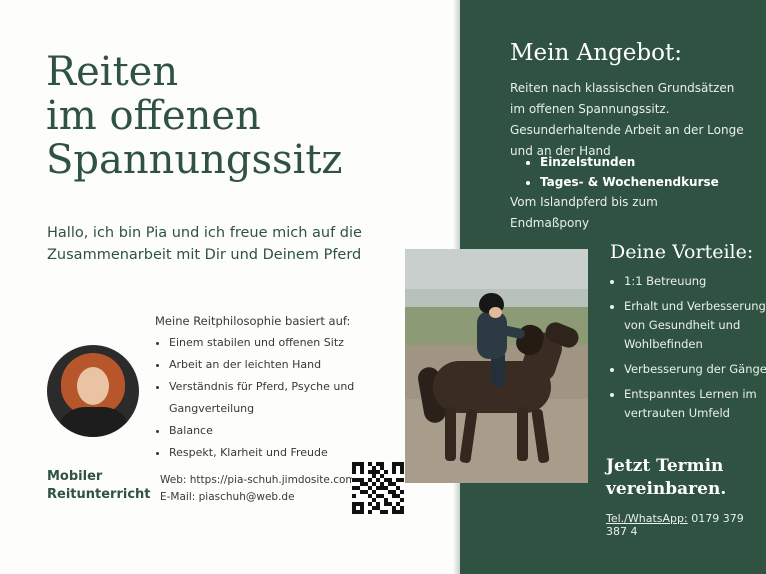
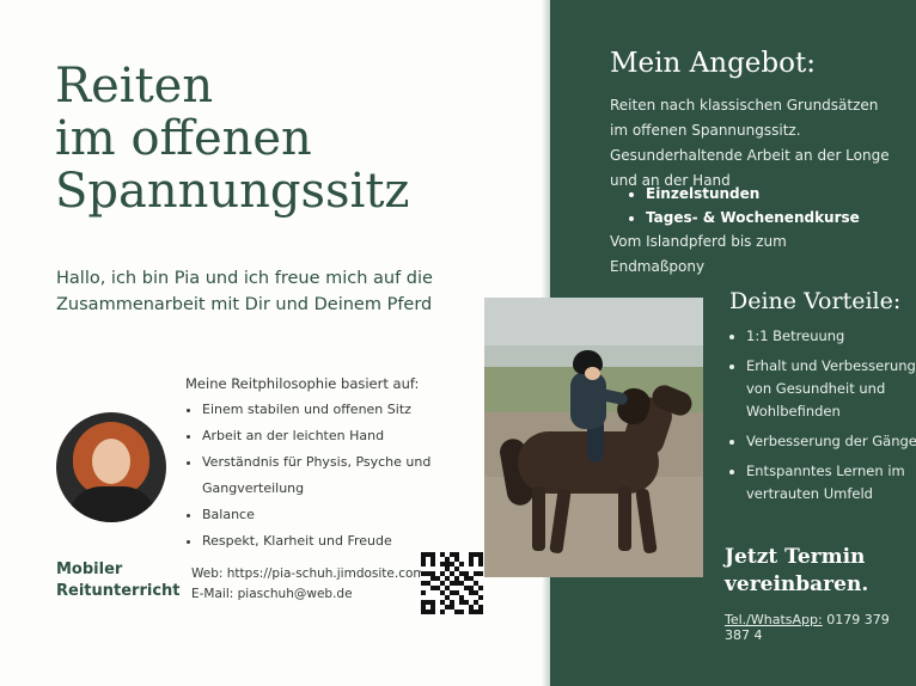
  Reiten
  im offenen
  Spannungssitz
  Hallo, ich bin Pia und ich freue mich auf die Zusammenarbeit mit Dir und Deinem Pferd
  Meine Reitphilosophie basiert auf:
  Einem stabilen und offenen Sitz
  Arbeit an der leichten Hand
- Verständnis für Pferd, Psyche und Gangverteilung
+ Verständnis für Physis, Psyche und Gangverteilung
  Balance
  Respekt, Klarheit und Freude
  Mobiler
  Reitunterricht
  Web: https://pia-schuh.jimdosite.com
  E-Mail: piaschuh@web.de
  Mein Angebot:
  Reiten nach klassischen Grundsätzen im offenen Spannungssitz. Gesunderhaltende Arbeit an der Longe und an der Hand
  Einzelstunden
  Tages- & Wochenendkurse
  Vom Islandpferd bis zum Endmaßpony
  Deine Vorteile:
  1:1 Betreuung
  Erhalt und Verbesserung von Gesundheit und Wohlbefinden
  Verbesserung der Gänge
  Entspanntes Lernen im vertrauten Umfeld
  Jetzt Termin
  vereinbaren.
  Tel./WhatsApp: 0179 379 387 4
